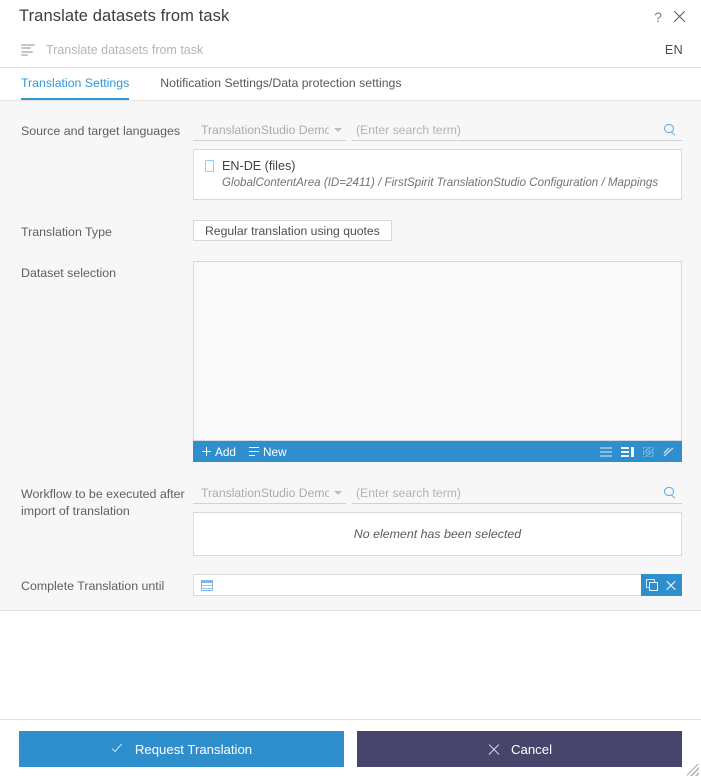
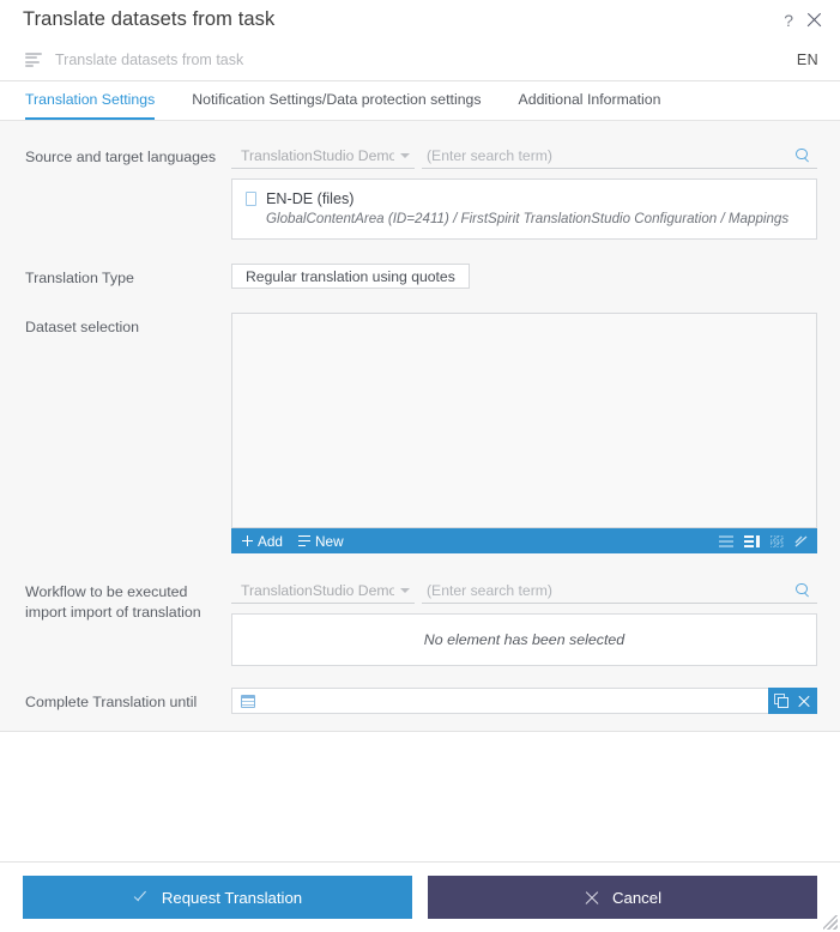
  Translate datasets from task
  ?
  Translate datasets from task
  EN
  Translation Settings
  Notification Settings/Data protection settings
+ Additional Information
  Source and target languages
  TranslationStudio Demo
  (Enter search term)
  EN-DE (files)
  GlobalContentArea (ID=2411) / FirstSpirit TranslationStudio Configuration / Mappings
  Translation Type
  Regular translation using quotes
  Dataset selection
  Add
  New
- Workflow to be executed after import of translation
+ Workflow to be executed import import of translation
  TranslationStudio Demo
  (Enter search term)
  No element has been selected
  Complete Translation until
  Request Translation
  Cancel
